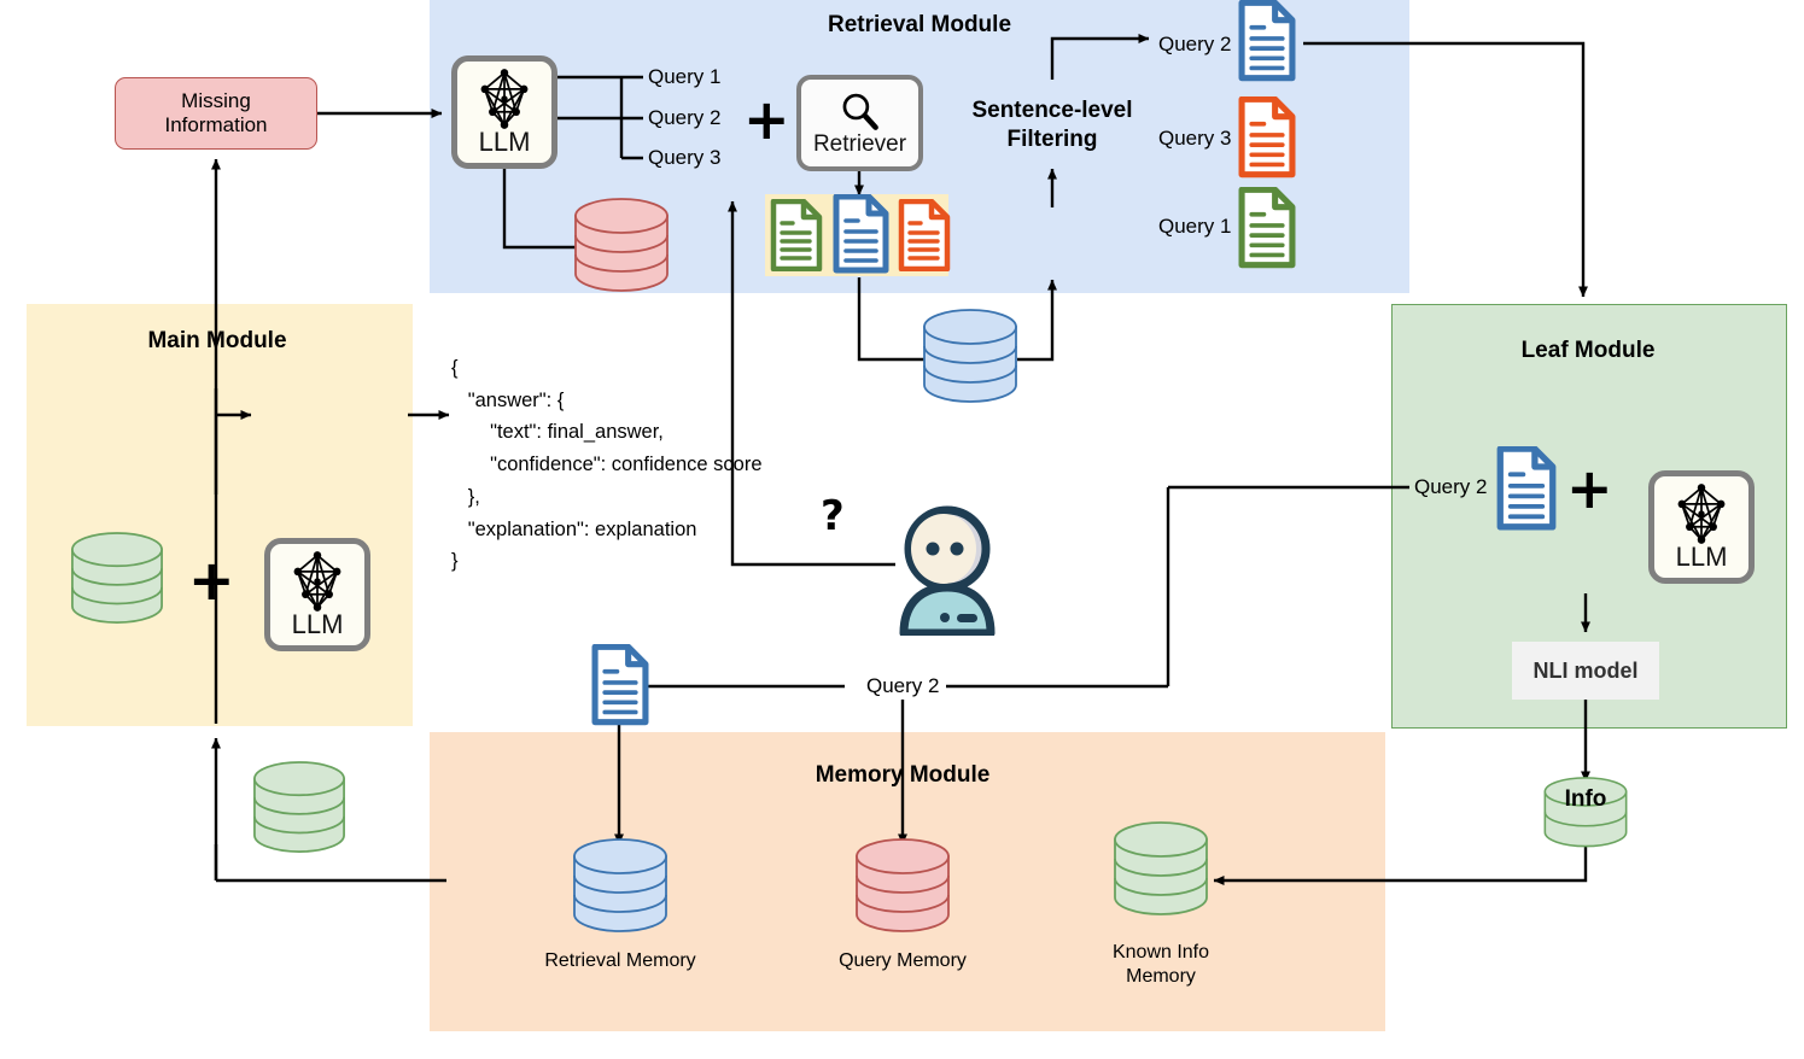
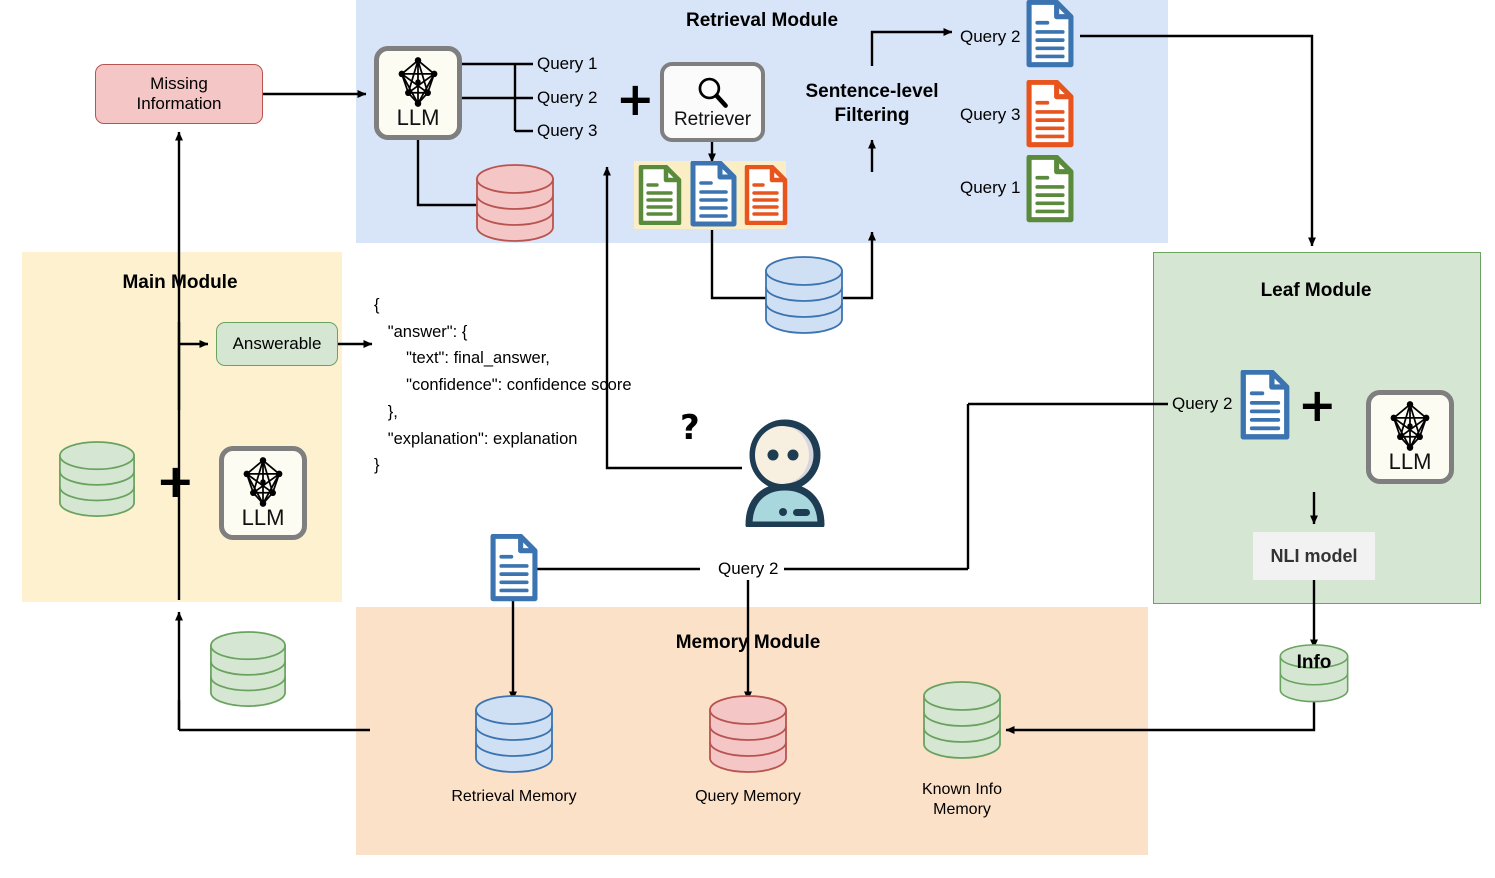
  Retrieval Module
  Main Module
  Leaf Module
  Memory Module
  Missing
  Information
  LLM
  Query 1
  Query 2
  Query 3
  +
  Retriever
  Sentence-level
  Filtering
  Query 2
  Query 3
  Query 1
+ Answerable
  +
  LLM
  {
  "answer": {
  "text": final_answer,
  "confidence": confidence score
  },
  "explanation": explanation
  }
  ?
  Query 2
  +
  LLM
  NLI model
  Info
  Query 2
  Retrieval Memory
  Query Memory
  Known Info
  Memory
